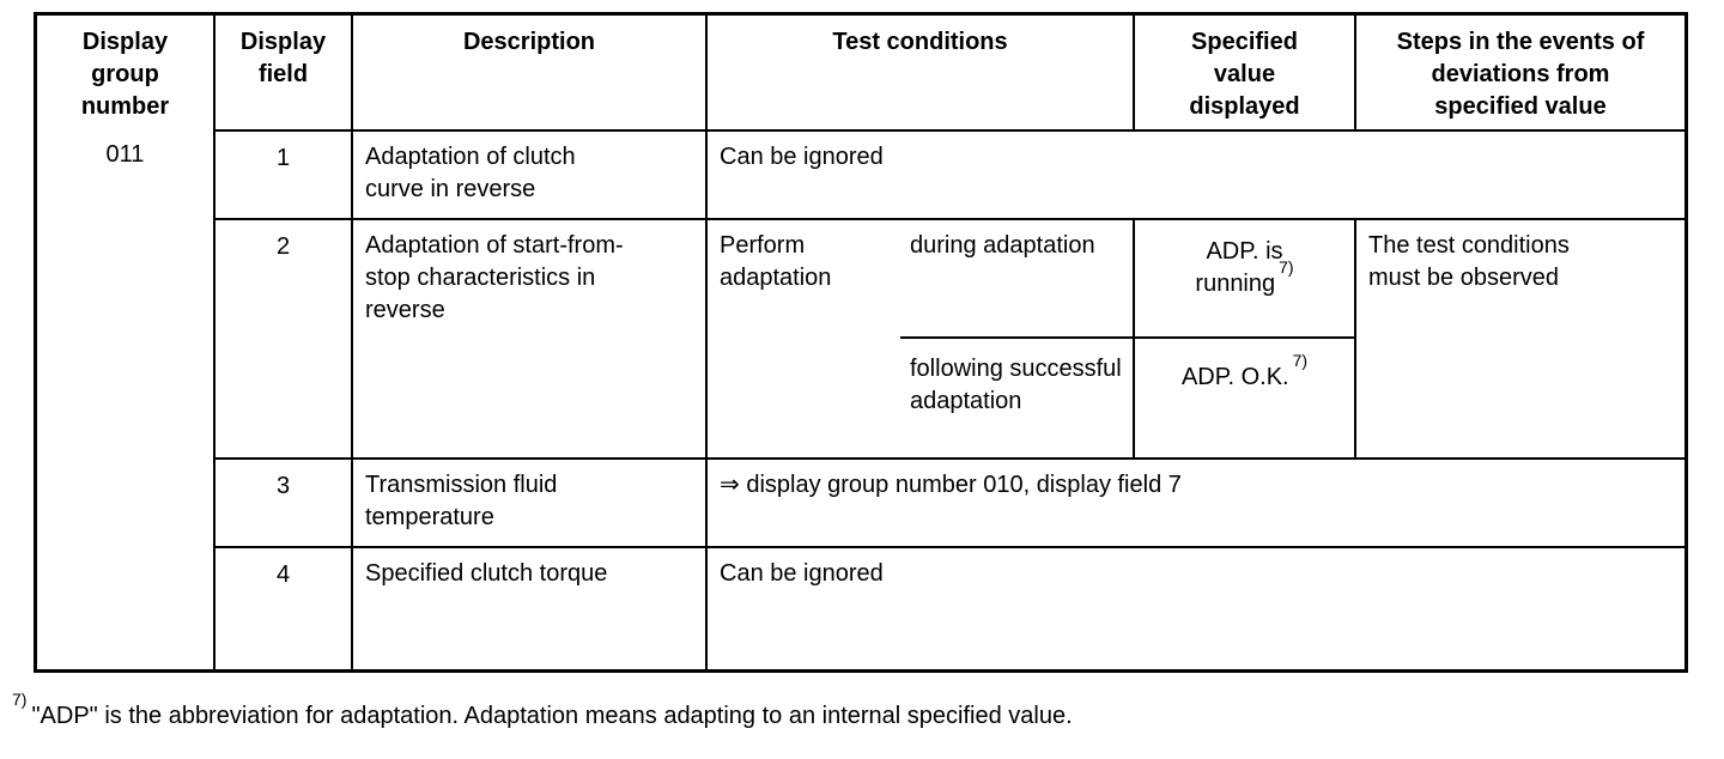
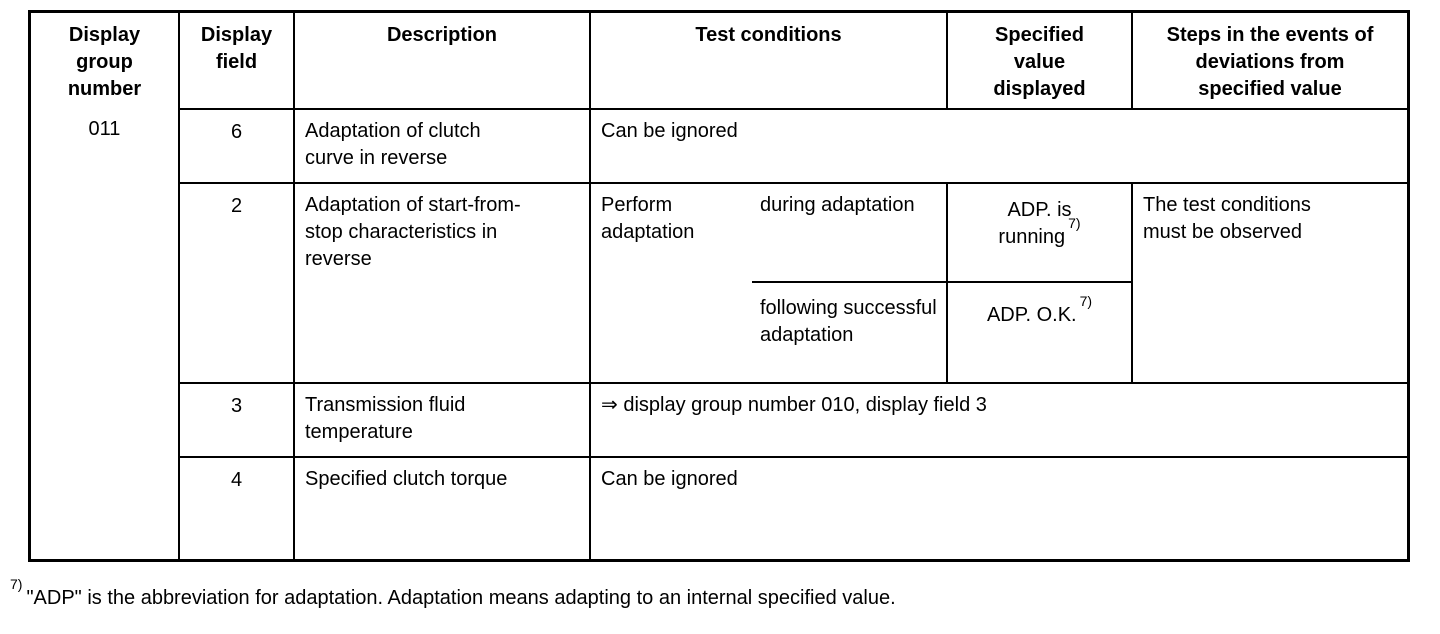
  Display group number
  011
  Display field
  Description
  Test conditions
  Specified value displayed
  Steps in the events of deviations from specified value
- 1
+ 6
  Adaptation of clutch curve in reverse
  Can be ignored
  2
  Adaptation of start-from-stop characteristics in reverse
  Perform adaptation
  during adaptation
  following successful adaptation
  ADP. is
  running7)
  ADP. O.K.7)
  The test conditions must be observed
  3
  Transmission fluid temperature
- ⇒ display group number 010, display field 7
+ ⇒ display group number 010, display field 3
  4
  Specified clutch torque
  Can be ignored
  7)"ADP" is the abbreviation for adaptation. Adaptation means adapting to an internal specified value.
